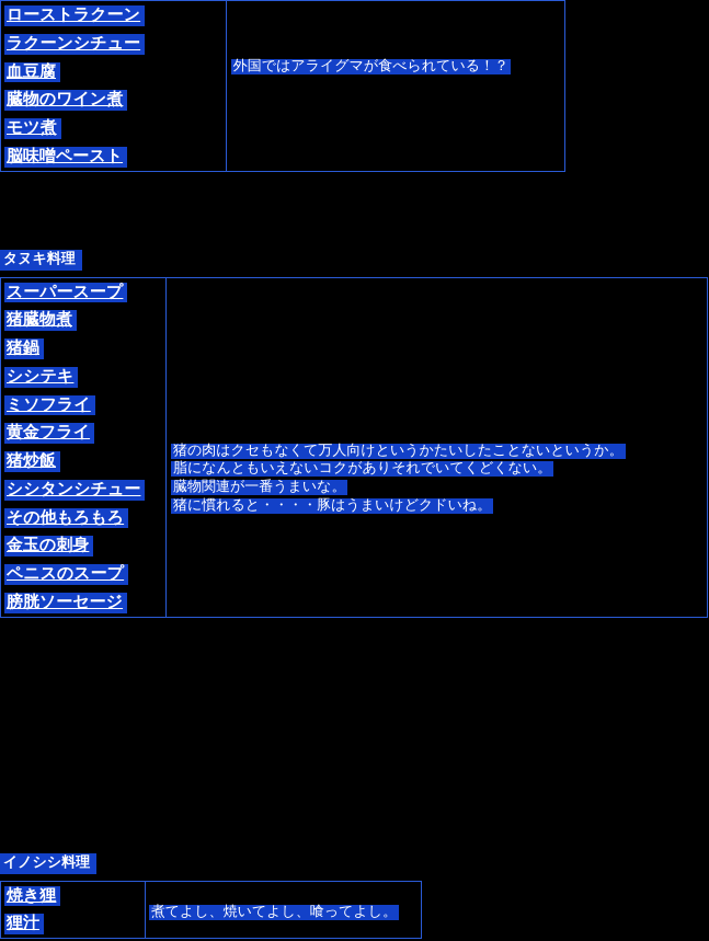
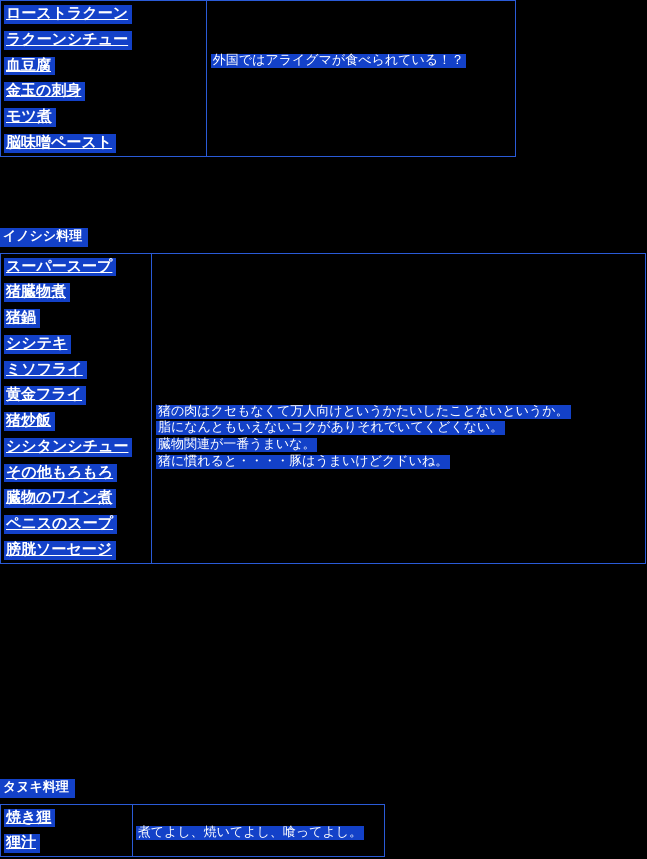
- ローストラクーン ラクーンシチュー 血豆腐 臓物のワイン煮 モツ煮 脳味噌ペースト	外国ではアライグマが食べられている！？
+ ローストラクーン ラクーンシチュー 血豆腐 金玉の刺身 モツ煮 脳味噌ペースト	外国ではアライグマが食べられている！？
- タヌキ料理
+ イノシシ料理
- スーパースープ 猪臓物煮 猪鍋 シシテキ ミソフライ 黄金フライ 猪炒飯 シシタンシチュー その他もろもろ 金玉の刺身 ペニスのスープ 膀胱ソーセージ	猪の肉はクセもなくて万人向けというかたいしたことないというか。 脂になんともいえないコクがありそれでいてくどくない。 臓物関連が一番うまいな。 猪に慣れると・・・・豚はうまいけどクドいね。
+ スーパースープ 猪臓物煮 猪鍋 シシテキ ミソフライ 黄金フライ 猪炒飯 シシタンシチュー その他もろもろ 臓物のワイン煮 ペニスのスープ 膀胱ソーセージ	猪の肉はクセもなくて万人向けというかたいしたことないというか。 脂になんともいえないコクがありそれでいてくどくない。 臓物関連が一番うまいな。 猪に慣れると・・・・豚はうまいけどクドいね。
- イノシシ料理
+ タヌキ料理
  焼き狸 狸汁	煮てよし、焼いてよし、喰ってよし。
